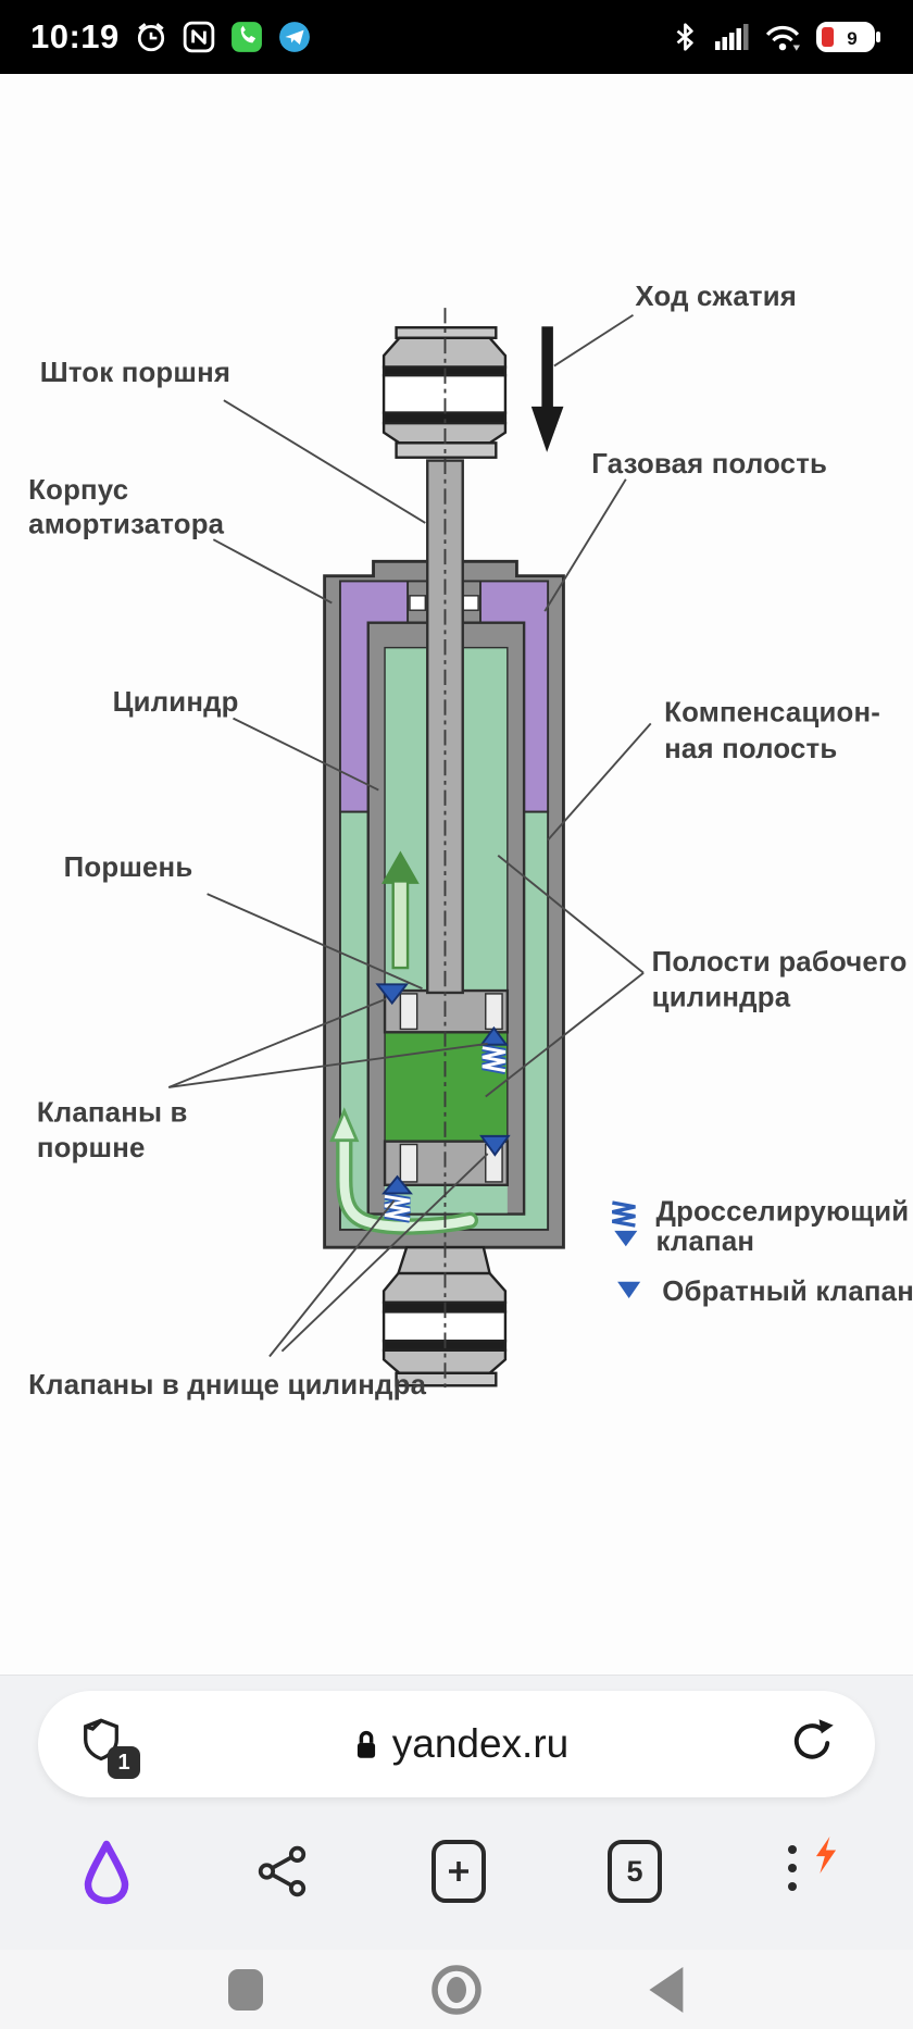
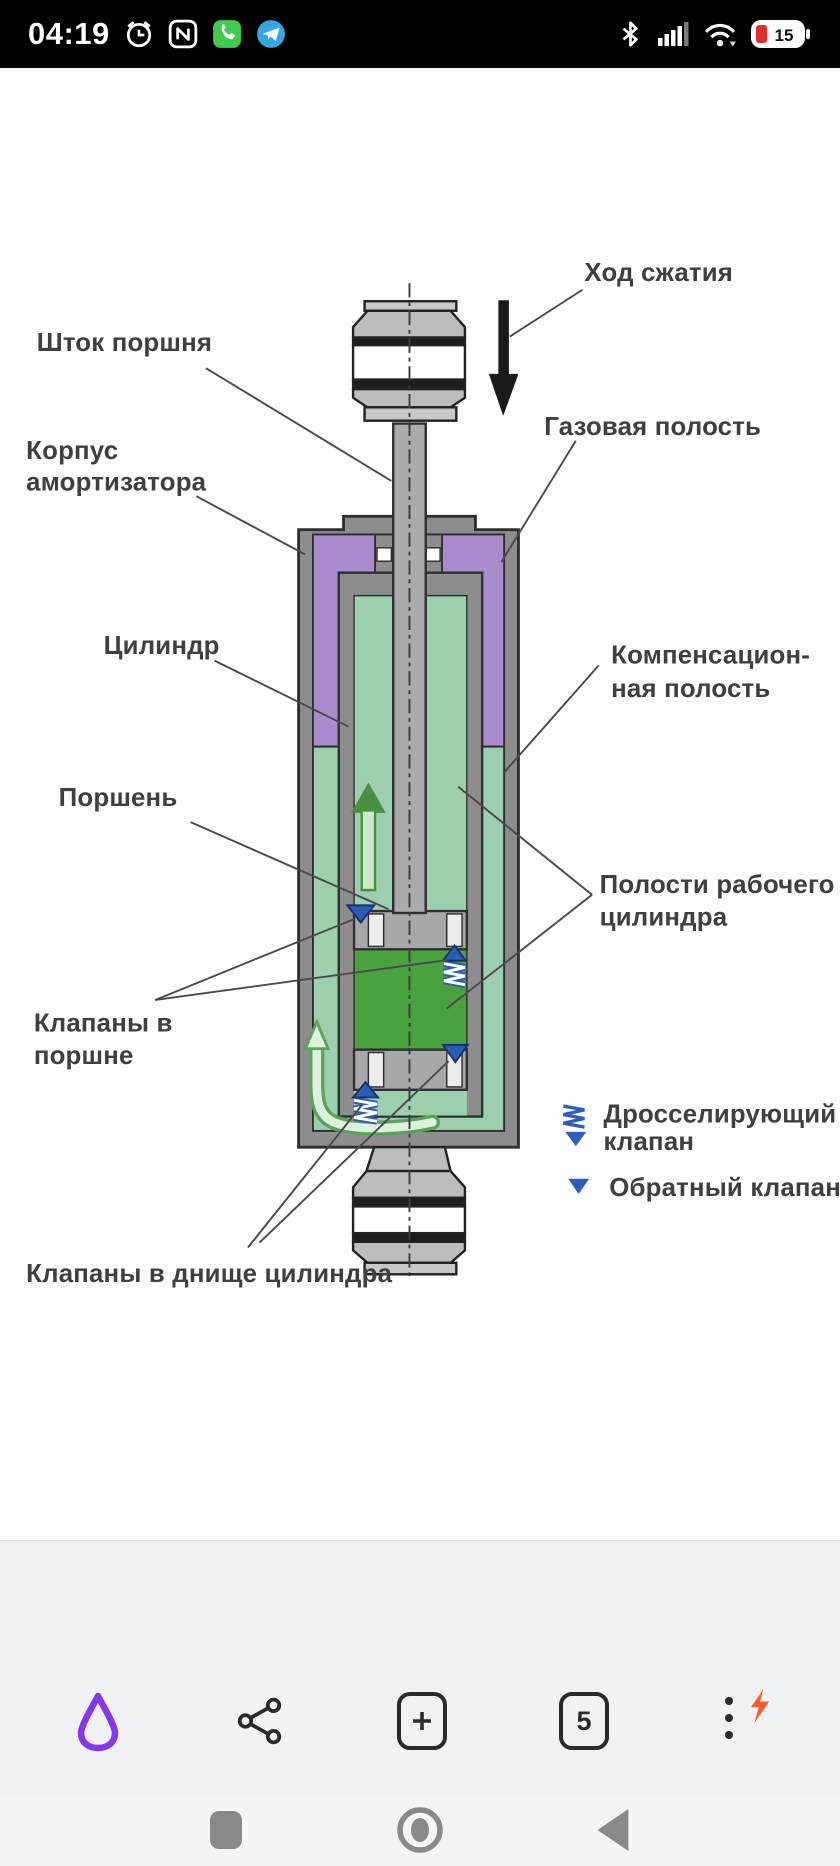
- 10:19
+ 04:19
- 9
+ 15
  Ход сжатия
  Шток поршня
  Корпус
  амортизатора
  Газовая полость
  Цилиндр
  Компенсацион-
  ная полость
  Поршень
  Полости рабочего
  цилиндра
  Клапаны в
  поршне
  Дросселирующий
  клапан
  Обратный клапан
  Клапаны в днище цилиндра
- 1
- yandex.ru
  5
